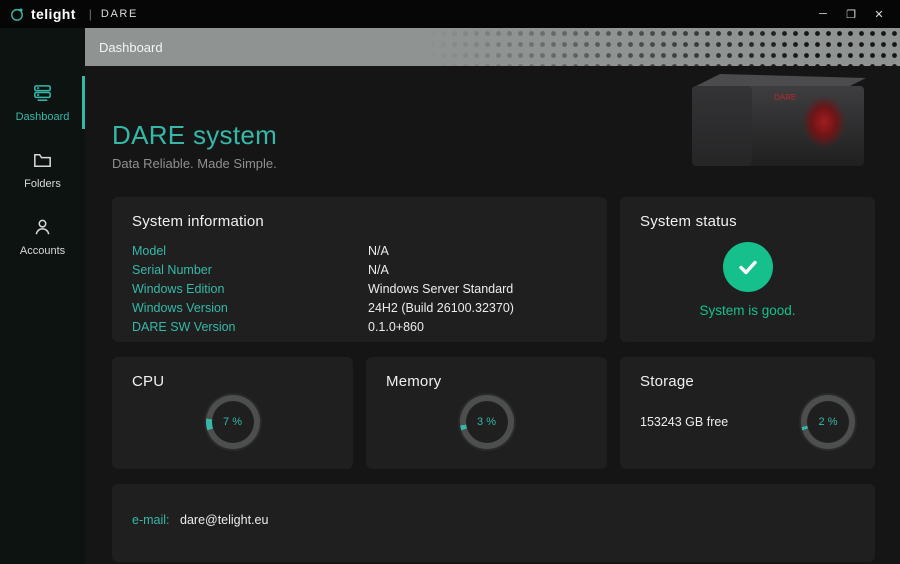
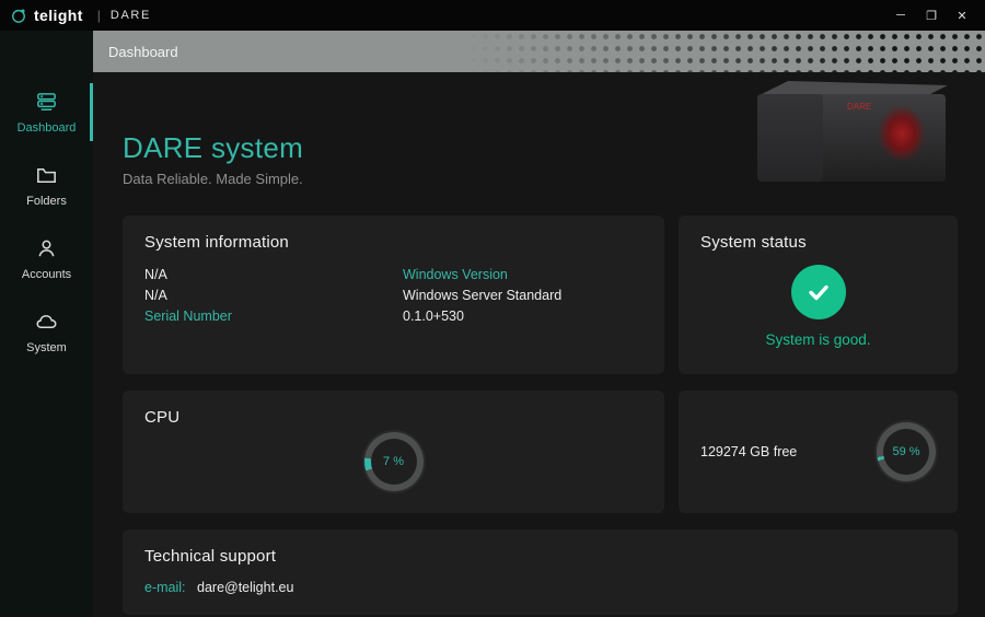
  telight
  |
  DARE
  ─
  ❐
  ✕
  Dashboard
  Folders
  Accounts
+ System
  Dashboard
  DARE
  DARE system
  Data Reliable. Made Simple.
  System information
- Model
  N/A
- Serial Number
+ Windows Version
  N/A
- Windows Edition
  Windows Server Standard
- Windows Version
+ Serial Number
- 24H2 (Build 26100.32370)
- DARE SW Version
- 0.1.0+860
+ 0.1.0+530
  System status
  System is good.
  CPU
  7 %
- Memory
- 3 %
- Storage
- 153243 GB free
+ 129274 GB free
- 2 %
+ 59 %
+ Technical support
  e-mail: dare@telight.eu
